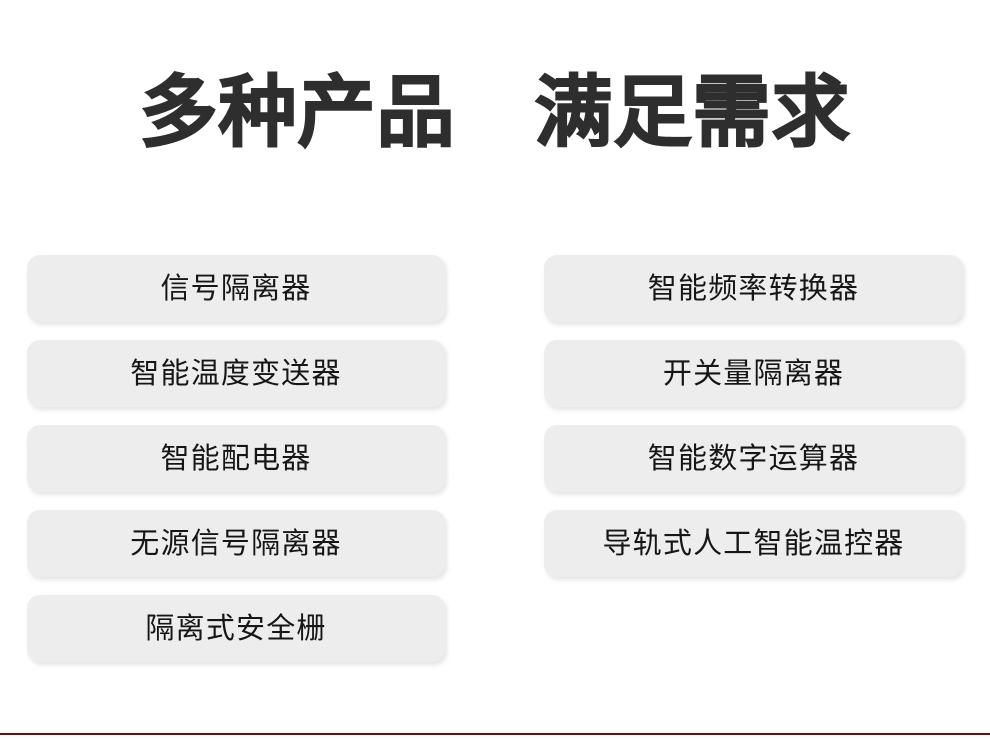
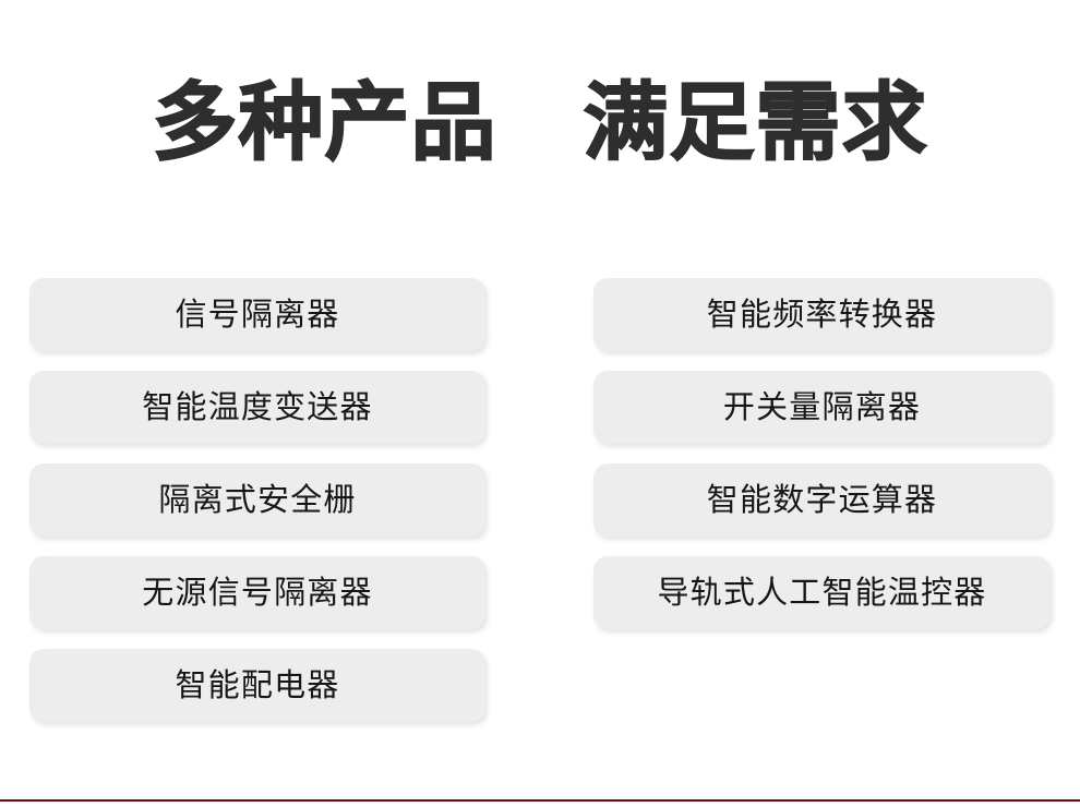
  多种产品 满足需求
  信号隔离器
  智能温度变送器
- 智能配电器
+ 隔离式安全栅
  无源信号隔离器
- 隔离式安全栅
+ 智能配电器
  智能频率转换器
  开关量隔离器
  智能数字运算器
  导轨式人工智能温控器
